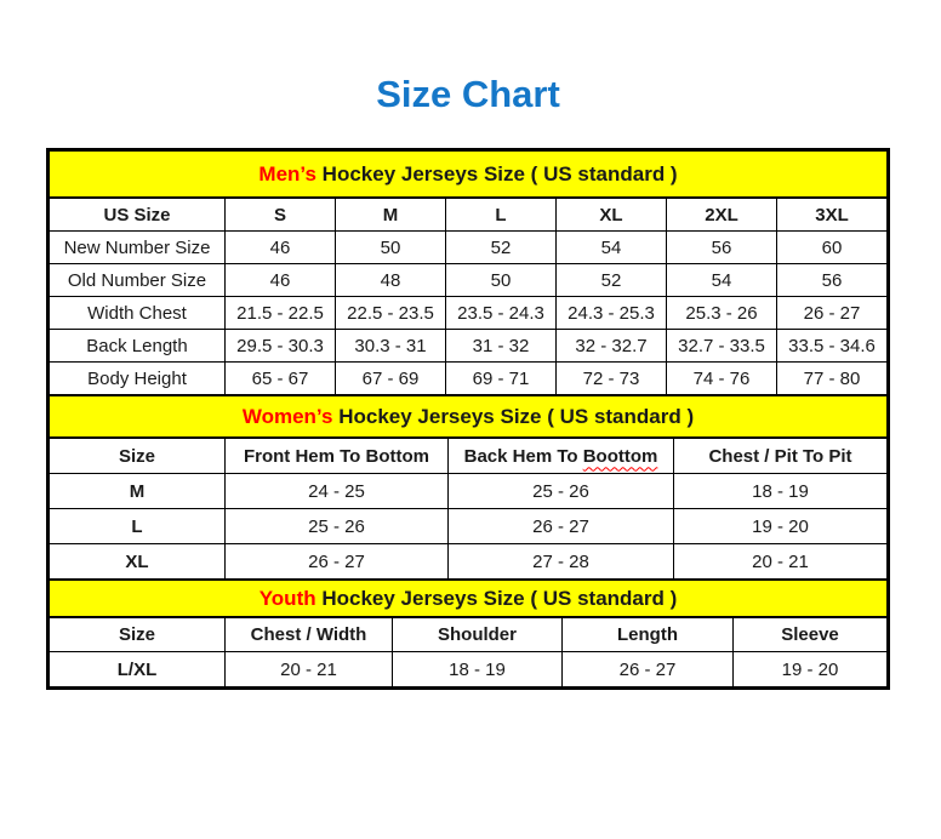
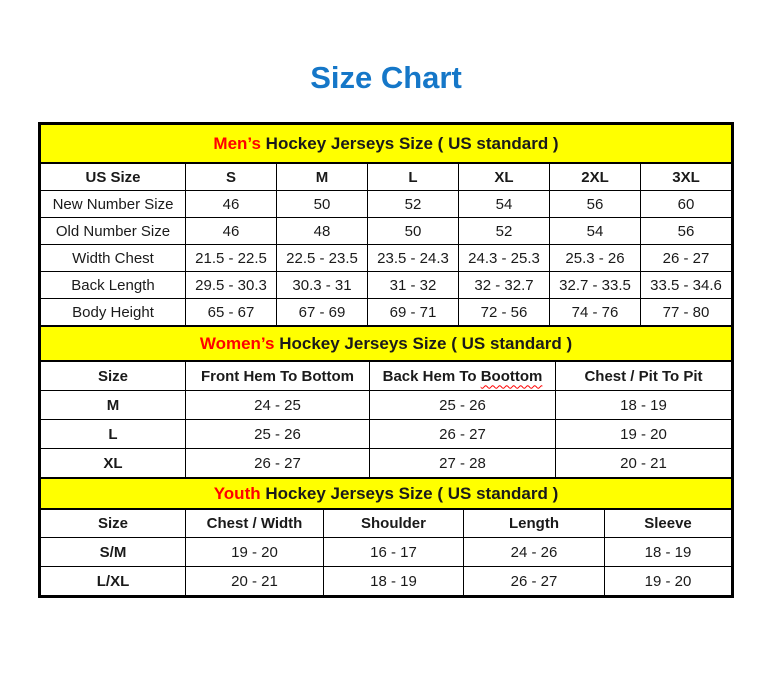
  Size Chart
  Men’s Hockey Jerseys Size ( US standard )
  US Size	S	M	L	XL	2XL	3XL
  New Number Size	46	50	52	54	56	60
  Old Number Size	46	48	50	52	54	56
  Width Chest	21.5 - 22.5	22.5 - 23.5	23.5 - 24.3	24.3 - 25.3	25.3 - 26	26 - 27
  Back Length	29.5 - 30.3	30.3 - 31	31 - 32	32 - 32.7	32.7 - 33.5	33.5 - 34.6
- Body Height	65 - 67	67 - 69	69 - 71	72 - 73	74 - 76	77 - 80
+ Body Height	65 - 67	67 - 69	69 - 71	72 - 56	74 - 76	77 - 80
  Women’s Hockey Jerseys Size ( US standard )
  Size	Front Hem To Bottom	Back Hem To Boottom	Chest / Pit To Pit
  M	24 - 25	25 - 26	18 - 19
  L	25 - 26	26 - 27	19 - 20
  XL	26 - 27	27 - 28	20 - 21
  Youth Hockey Jerseys Size ( US standard )
  Size	Chest / Width	Shoulder	Length	Sleeve
+ S/M	19 - 20	16 - 17	24 - 26	18 - 19
  L/XL	20 - 21	18 - 19	26 - 27	19 - 20
